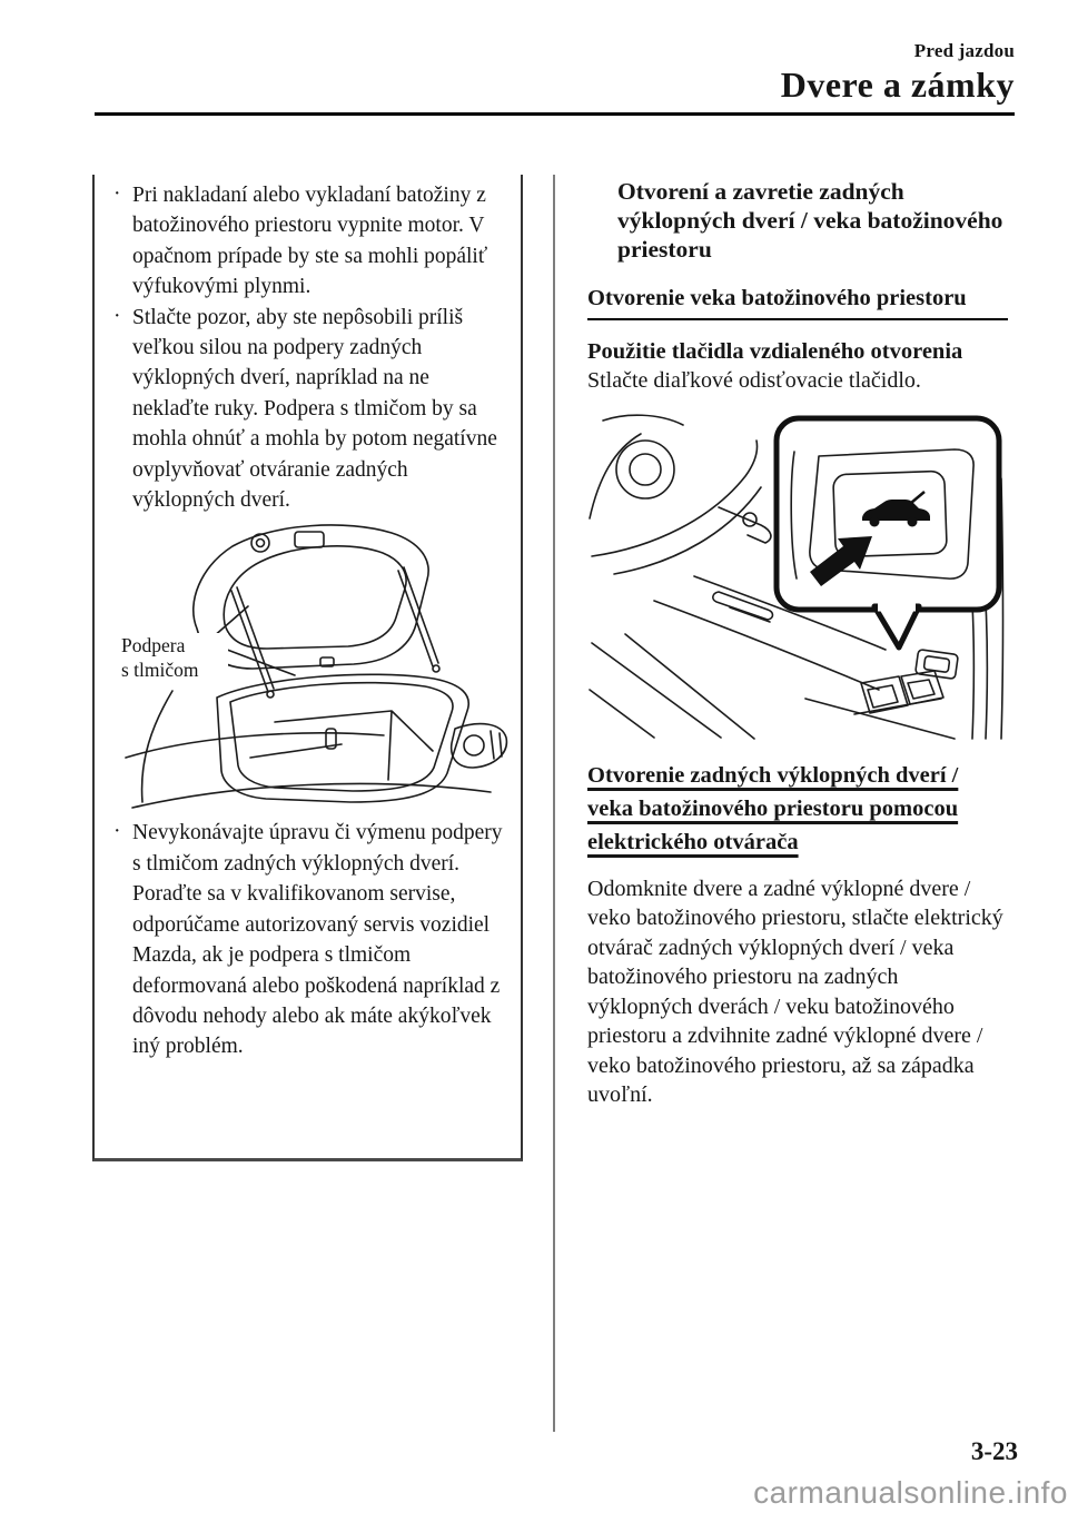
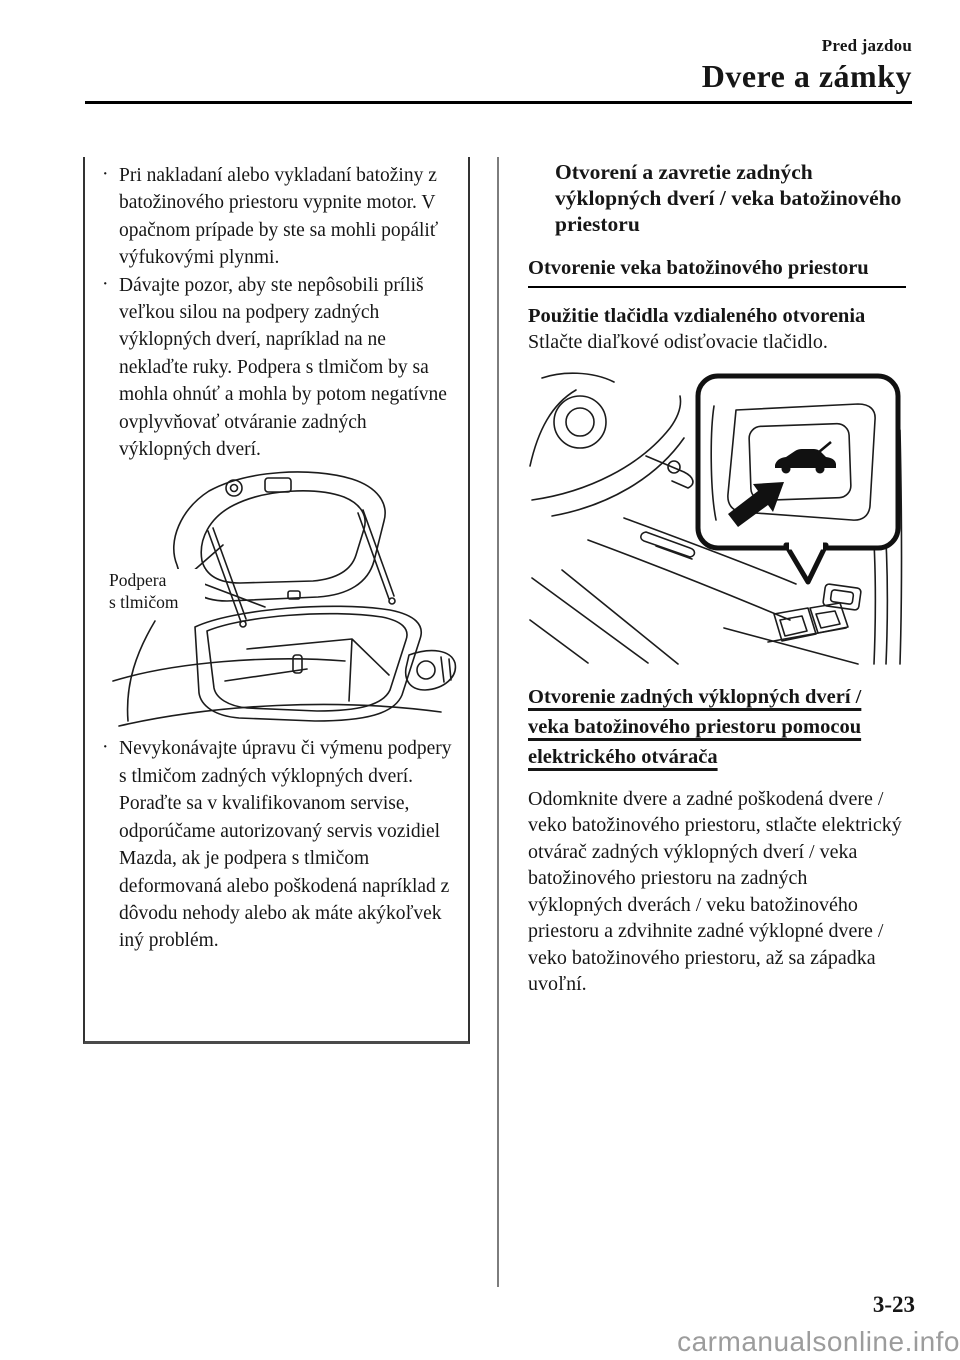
  Pred jazdou
  Dvere a zámky
  ·
  Pri nakladaní alebo vykladaní batožiny z batožinového priestoru vypnite motor. V opačnom prípade by ste sa mohli popáliť výfukovými plynmi.
  ·
- Stlačte pozor, aby ste nepôsobili príliš veľkou silou na podpery zadných výklopných dverí, napríklad na ne neklaďte ruky. Podpera s tlmičom by sa mohla ohnúť a mohla by potom negatívne ovplyvňovať otváranie zadných výklopných dverí.
+ Dávajte pozor, aby ste nepôsobili príliš veľkou silou na podpery zadných výklopných dverí, napríklad na ne neklaďte ruky. Podpera s tlmičom by sa mohla ohnúť a mohla by potom negatívne ovplyvňovať otváranie zadných výklopných dverí.
  Podpera
  s tlmičom
  ·
  Nevykonávajte úpravu či výmenu podpery s tlmičom zadných výklopných dverí. Poraďte sa v kvalifikovanom servise, odporúčame autorizovaný servis vozidiel Mazda, ak je podpera s tlmičom deformovaná alebo poškodená napríklad z dôvodu nehody alebo ak máte akýkoľvek iný problém.
  Otvorení a zavretie zadných výklopných dverí / veka batožinového priestoru
  Otvorenie veka batožinového priestoru
  Použitie tlačidla vzdialeného otvorenia
  Stlačte diaľkové odisťovacie tlačidlo.
  Otvorenie zadných výklopných dverí / veka batožinového priestoru pomocou elektrického otvárača
- Odomknite dvere a zadné výklopné dvere / veko batožinového priestoru, stlačte elektrický otvárač zadných výklopných dverí / veka batožinového priestoru na zadných výklopných dverách / veku batožinového priestoru a zdvihnite zadné výklopné dvere / veko batožinového priestoru, až sa západka uvoľní.
+ Odomknite dvere a zadné poškodená dvere / veko batožinového priestoru, stlačte elektrický otvárač zadných výklopných dverí / veka batožinového priestoru na zadných výklopných dverách / veku batožinového priestoru a zdvihnite zadné výklopné dvere / veko batožinového priestoru, až sa západka uvoľní.
  3-23
  carmanualsonline.info
